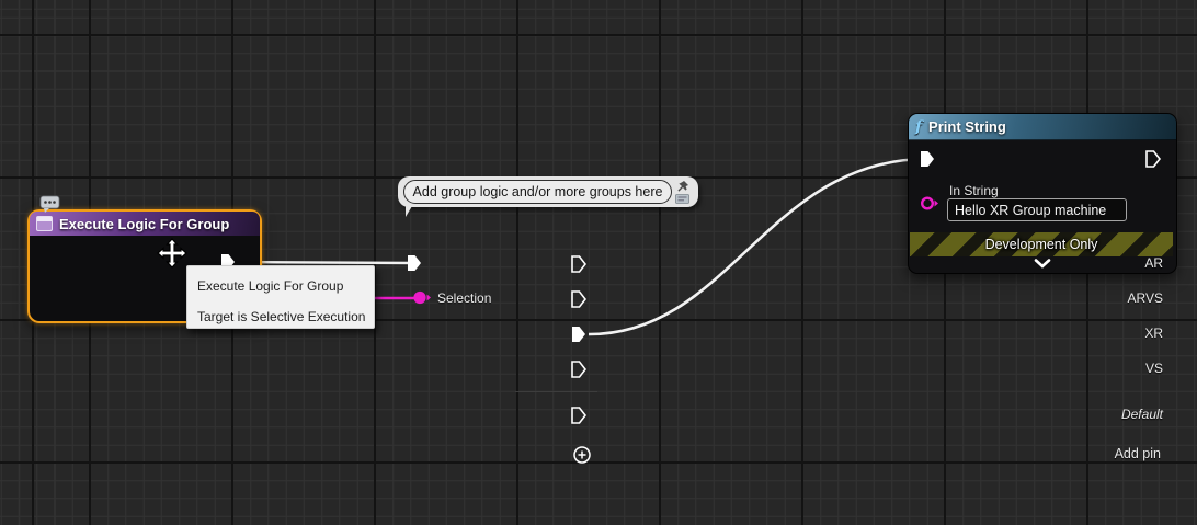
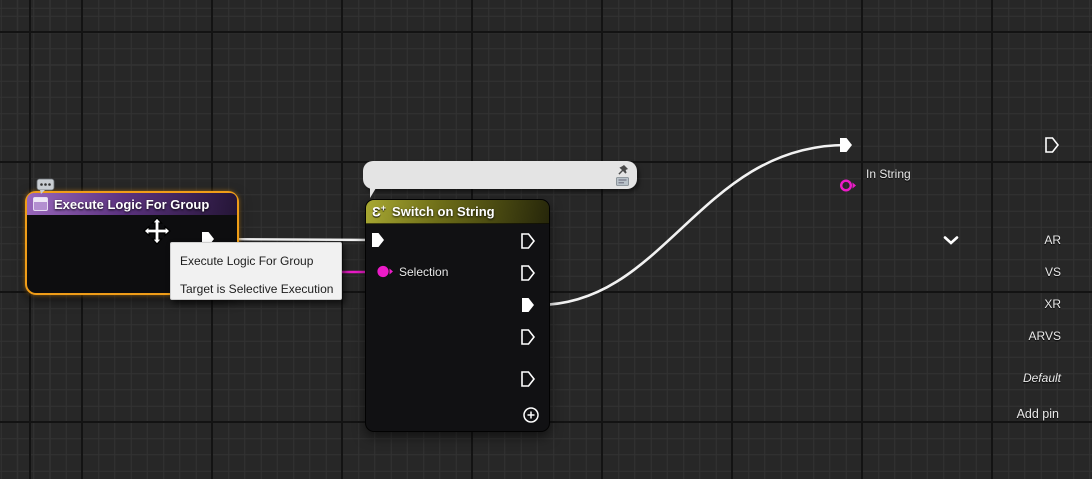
  Execute Logic For Group
+ Ɛ+
+ Switch on String
  Selection
  AR
- ARVS
+ VS
  XR
- VS
+ ARVS
  Default
  Add pin
- f
- Print String
  In String
- Hello XR Group machine
- Development Only
- Add group logic and/or more groups here
  Execute Logic For Group
  Target is Selective Execution
